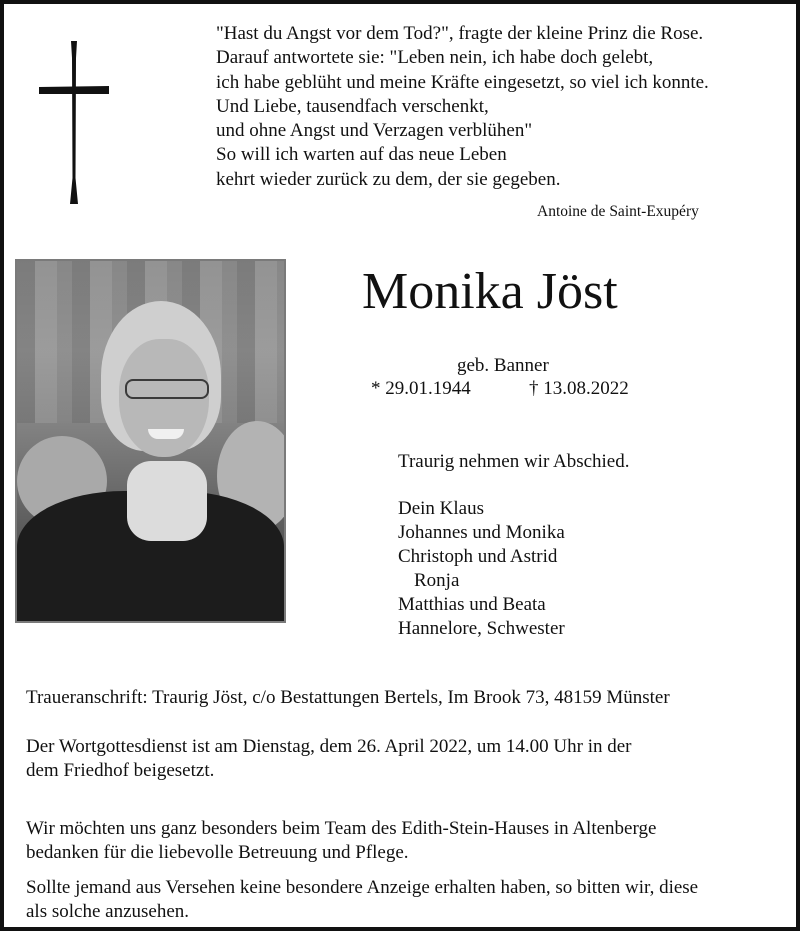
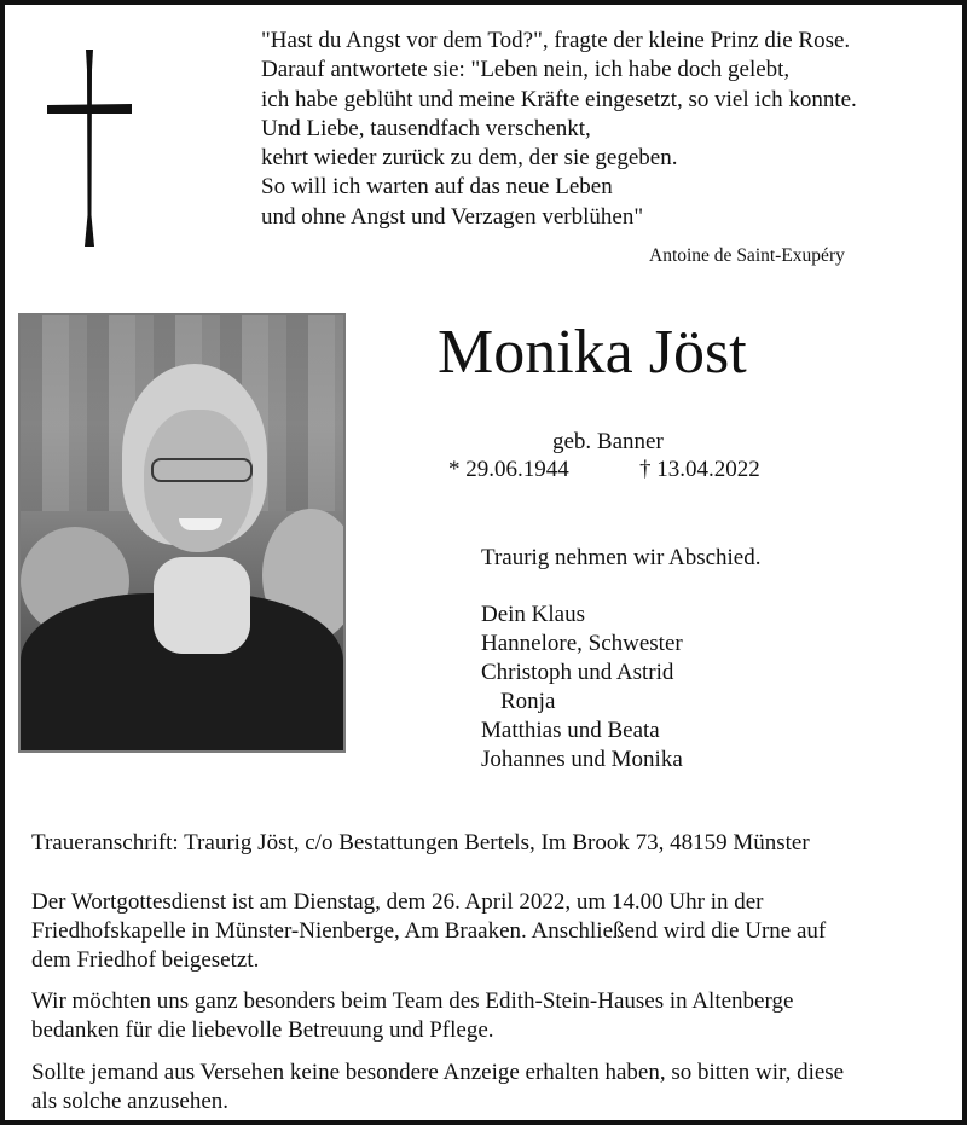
  "Hast du Angst vor dem Tod?", fragte der kleine Prinz die Rose.
  Darauf antwortete sie: "Leben nein, ich habe doch gelebt,
  ich habe geblüht und meine Kräfte eingesetzt, so viel ich konnte.
  Und Liebe, tausendfach verschenkt,
- und ohne Angst und Verzagen verblühen"
+ kehrt wieder zurück zu dem, der sie gegeben.
  So will ich warten auf das neue Leben
- kehrt wieder zurück zu dem, der sie gegeben.
+ und ohne Angst und Verzagen verblühen"
  Antoine de Saint-Exupéry
  Monika Jöst
  geb. Banner
- * 29.01.1944
+ * 29.06.1944
- † 13.08.2022
+ † 13.04.2022
  Traurig nehmen wir Abschied.
  Dein Klaus
- Johannes und Monika
+ Hannelore, Schwester
  Christoph und Astrid
  Ronja
  Matthias und Beata
- Hannelore, Schwester
+ Johannes und Monika
  Traueranschrift: Traurig Jöst, c/o Bestattungen Bertels, Im Brook 73, 48159 Münster
  Der Wortgottesdienst ist am Dienstag, dem 26. April 2022, um 14.00 Uhr in der
+ Friedhofskapelle in Münster-Nienberge, Am Braaken. Anschließend wird die Urne auf
  dem Friedhof beigesetzt.
  Wir möchten uns ganz besonders beim Team des Edith-Stein-Hauses in Altenberge
  bedanken für die liebevolle Betreuung und Pflege.
  Sollte jemand aus Versehen keine besondere Anzeige erhalten haben, so bitten wir, diese
  als solche anzusehen.
